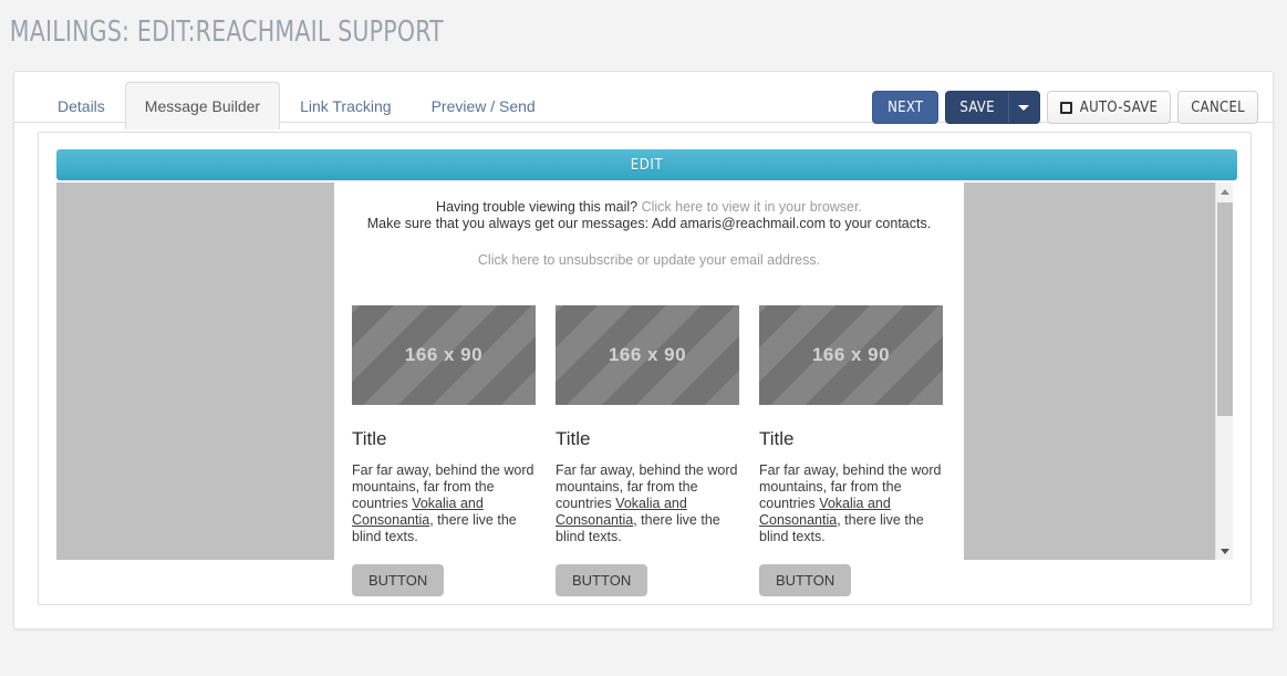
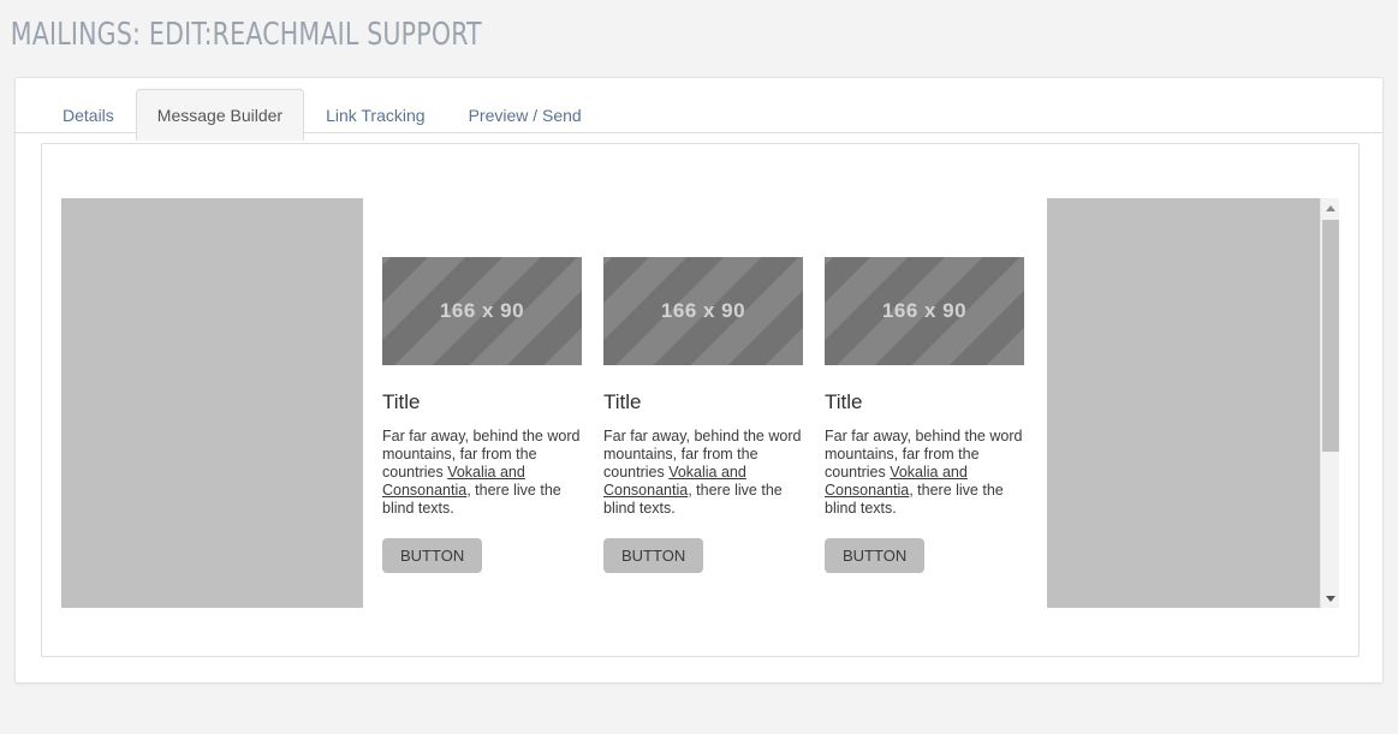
  MAILINGS: EDIT:REACHMAIL SUPPORT
  Details Message Builder Link Tracking Preview / Send
- NEXT
- SAVE
- AUTO-SAVE
- CANCEL
- EDIT
- Having trouble viewing this mail? Click here to view it in your browser.
- Make sure that you always get our messages: Add amaris@reachmail.com to your contacts.
- Click here to unsubscribe or update your email address.
  166 x 90
  Title
  Far far away, behind the word mountains, far from the countries Vokalia and Consonantia, there live the blind texts.
  BUTTON
  166 x 90
  Title
  Far far away, behind the word mountains, far from the countries Vokalia and Consonantia, there live the blind texts.
  BUTTON
  166 x 90
  Title
  Far far away, behind the word mountains, far from the countries Vokalia and Consonantia, there live the blind texts.
  BUTTON
